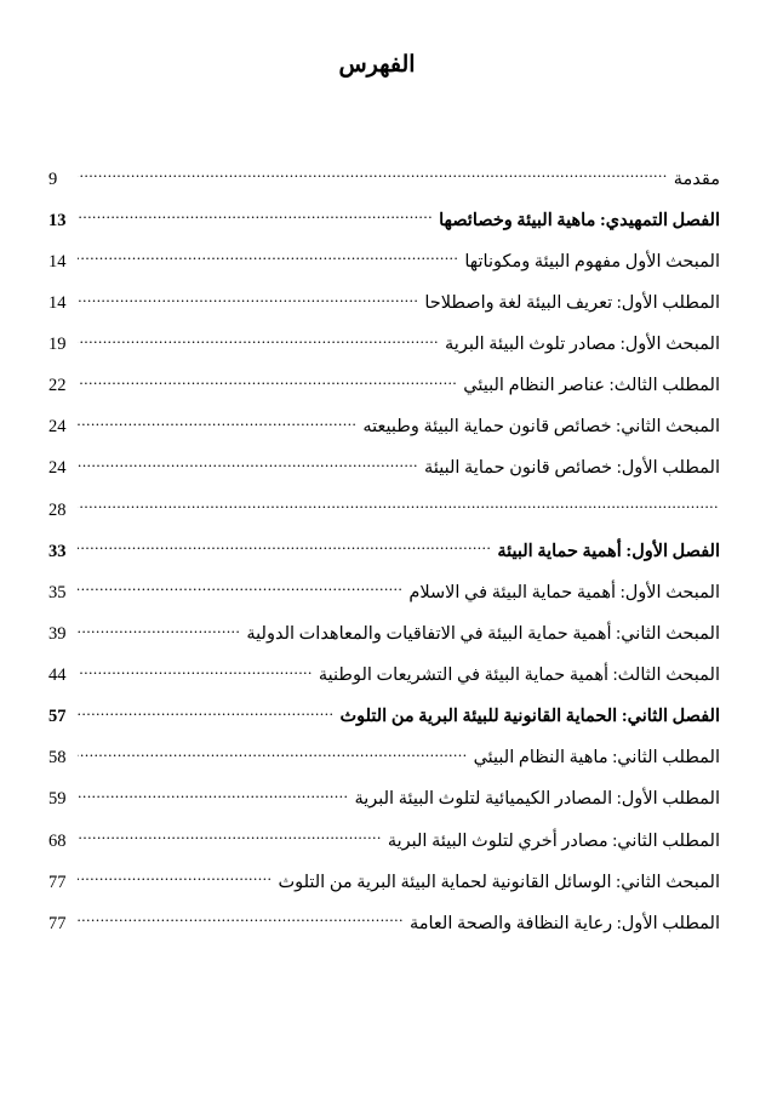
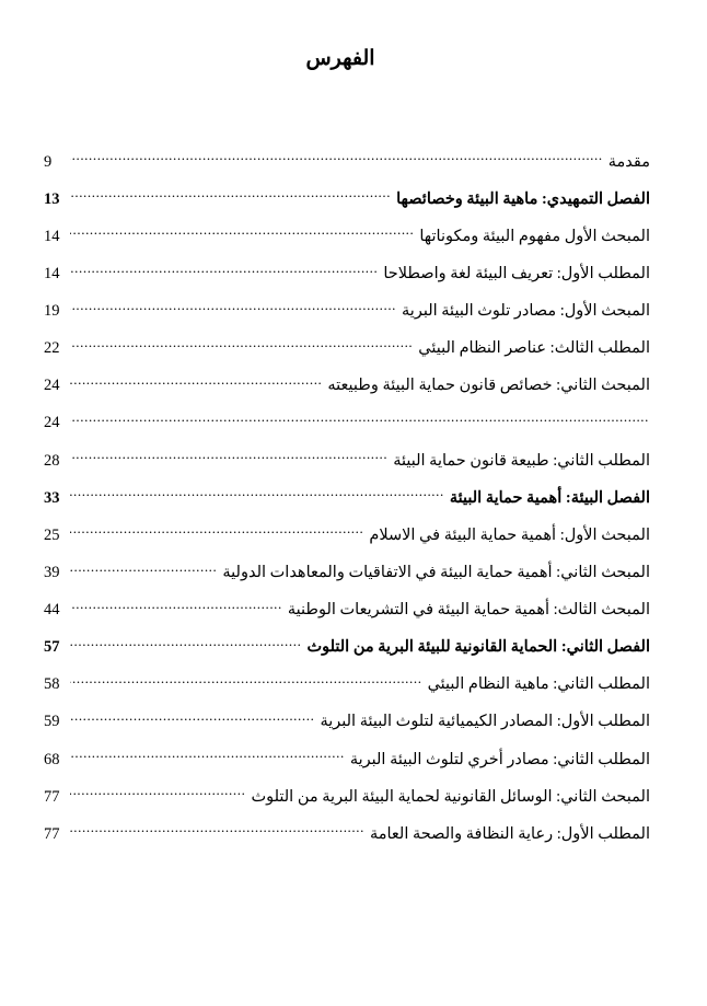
  الفهرس
  مقدمة
  9
  الفصل التمهيدي: ماهية البيئة وخصائصها
  13
  المبحث الأول مفهوم البيئة ومكوناتها
  14
  المطلب الأول: تعريف البيئة لغة واصطلاحا
  14
  المبحث الأول: مصادر تلوث البيئة البرية
  19
  المطلب الثالث: عناصر النظام البيئي
  22
  المبحث الثاني: خصائص قانون حماية البيئة وطبيعته
  24
- المطلب الأول: خصائص قانون حماية البيئة
  24
+ المطلب الثاني: طبيعة قانون حماية البيئة
  28
- الفصل الأول: أهمية حماية البيئة
+ الفصل البيئة: أهمية حماية البيئة
  33
  المبحث الأول: أهمية حماية البيئة في الاسلام
- 35
+ 25
  المبحث الثاني: أهمية حماية البيئة في الاتفاقيات والمعاهدات الدولية
  39
  المبحث الثالث: أهمية حماية البيئة في التشريعات الوطنية
  44
  الفصل الثاني: الحماية القانونية للبيئة البرية من التلوث
  57
  المطلب الثاني: ماهية النظام البيئي
  58
  المطلب الأول: المصادر الكيميائية لتلوث البيئة البرية
  59
  المطلب الثاني: مصادر أخري لتلوث البيئة البرية
  68
  المبحث الثاني: الوسائل القانونية لحماية البيئة البرية من التلوث
  77
  المطلب الأول: رعاية النظافة والصحة العامة
  77
